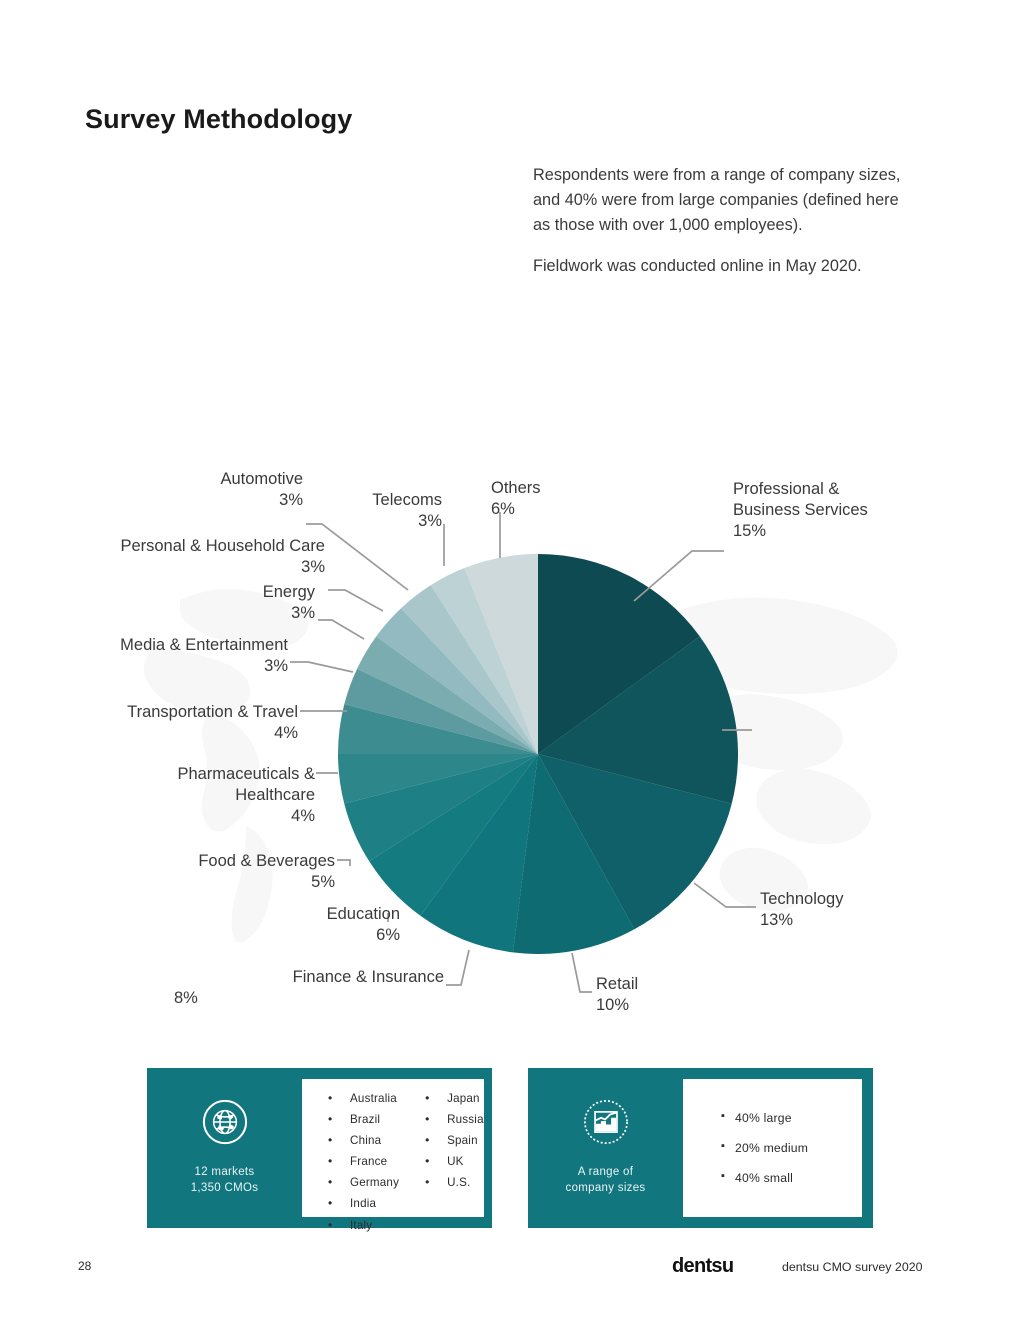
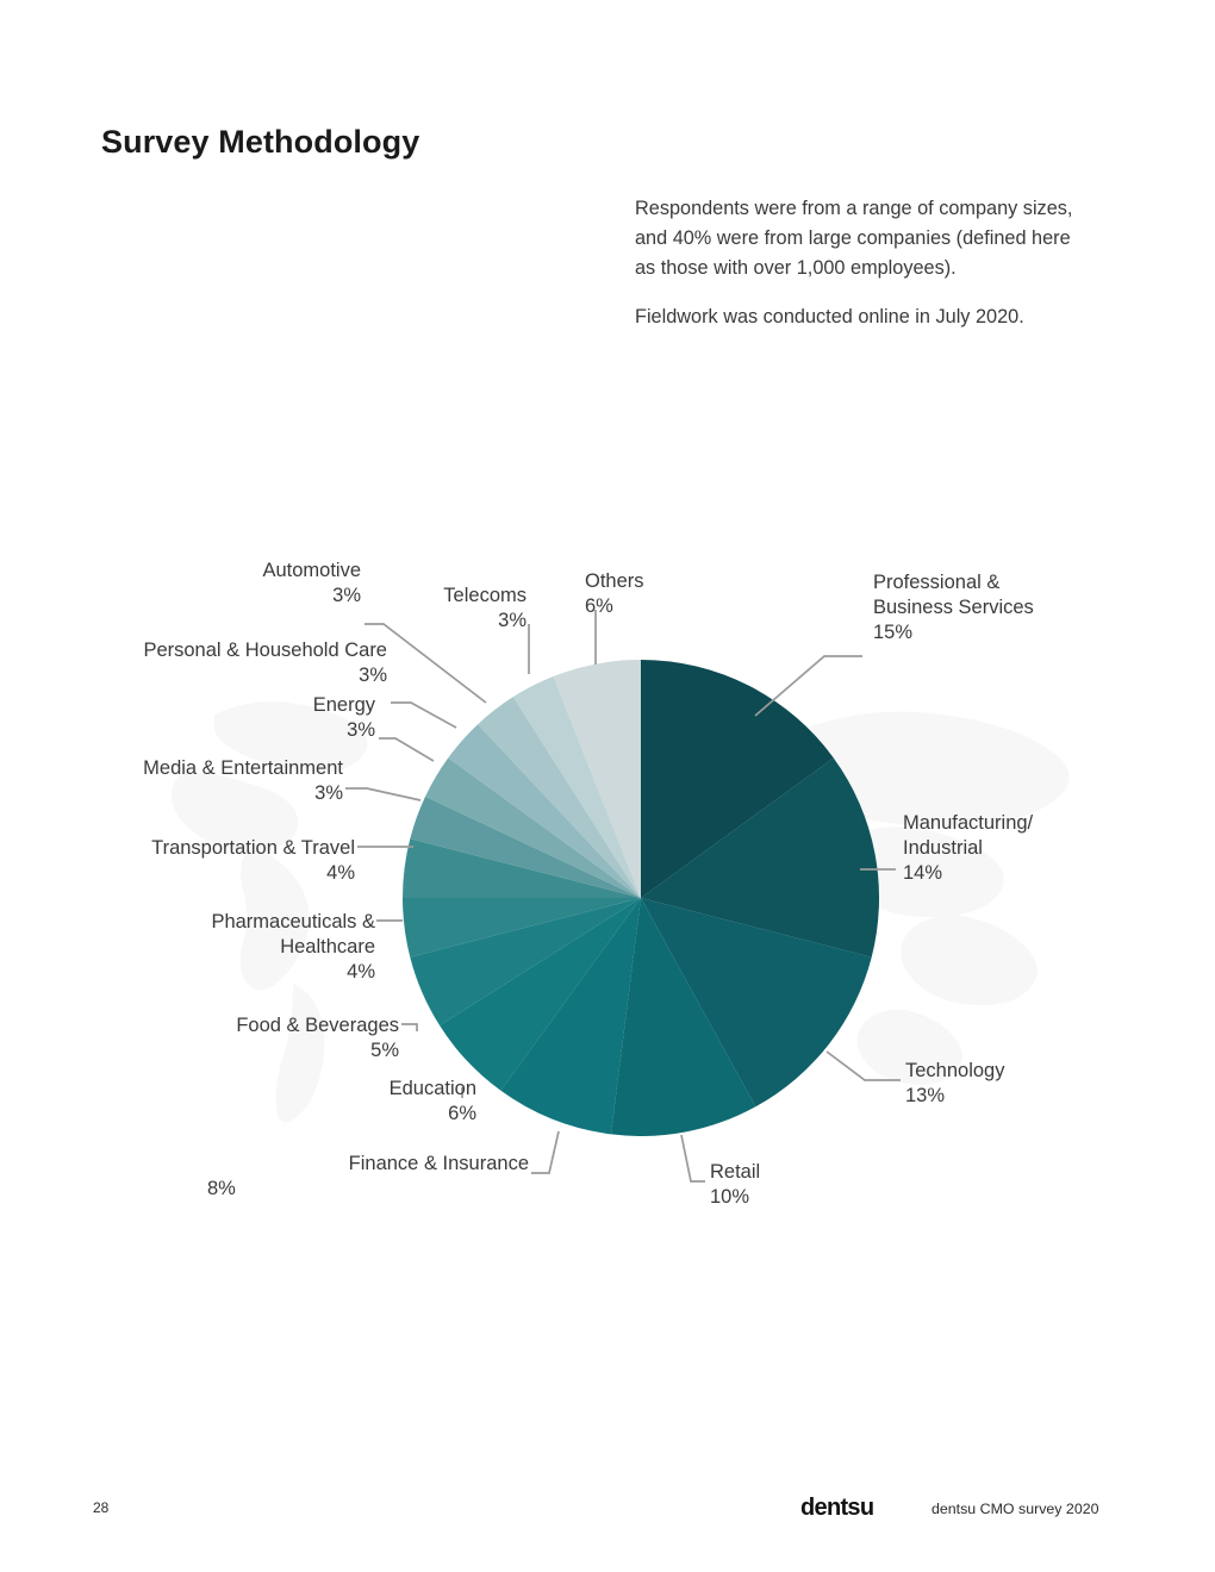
  Survey Methodology
  Respondents were from a range of company sizes, and 40% were from large companies (defined here as those with over 1,000 employees).
- Fieldwork was conducted online in May 2020.
+ Fieldwork was conducted online in July 2020.
  Professional &
  Business Services
  15%
+ Manufacturing/
+ Industrial
+ 14%
  Technology
  13%
  Retail
  10%
  Finance & Insurance
  8%
  Education
  6%
  Food & Beverages
  5%
  Pharmaceuticals &
  Healthcare
  4%
  Transportation & Travel
  4%
  Media & Entertainment
  3%
  Energy
  3%
  Personal & Household Care
  3%
  Automotive
  3%
  Telecoms
  3%
  Others
  6%
- 12 markets
- 1,350 CMOs
- Australia
- Brazil
- China
- France
- Germany
- India
- Italy
- Japan
- Russia
- Spain
- UK
- U.S.
- A range of
- company sizes
- 40% large
- 20% medium
- 40% small
  28
  dentsu
  dentsu CMO survey 2020
